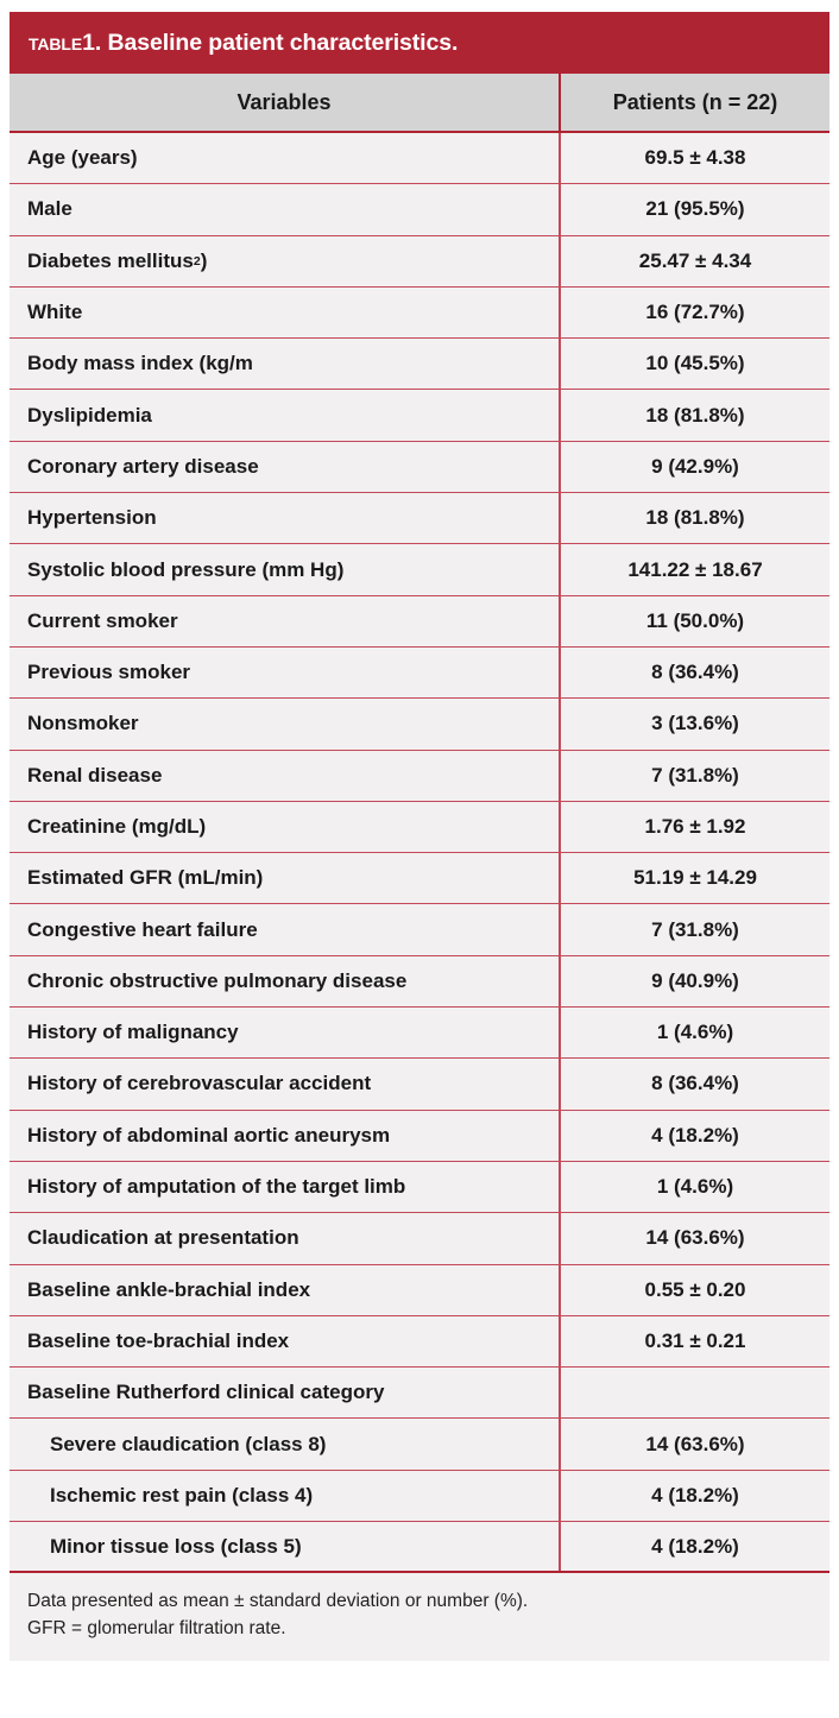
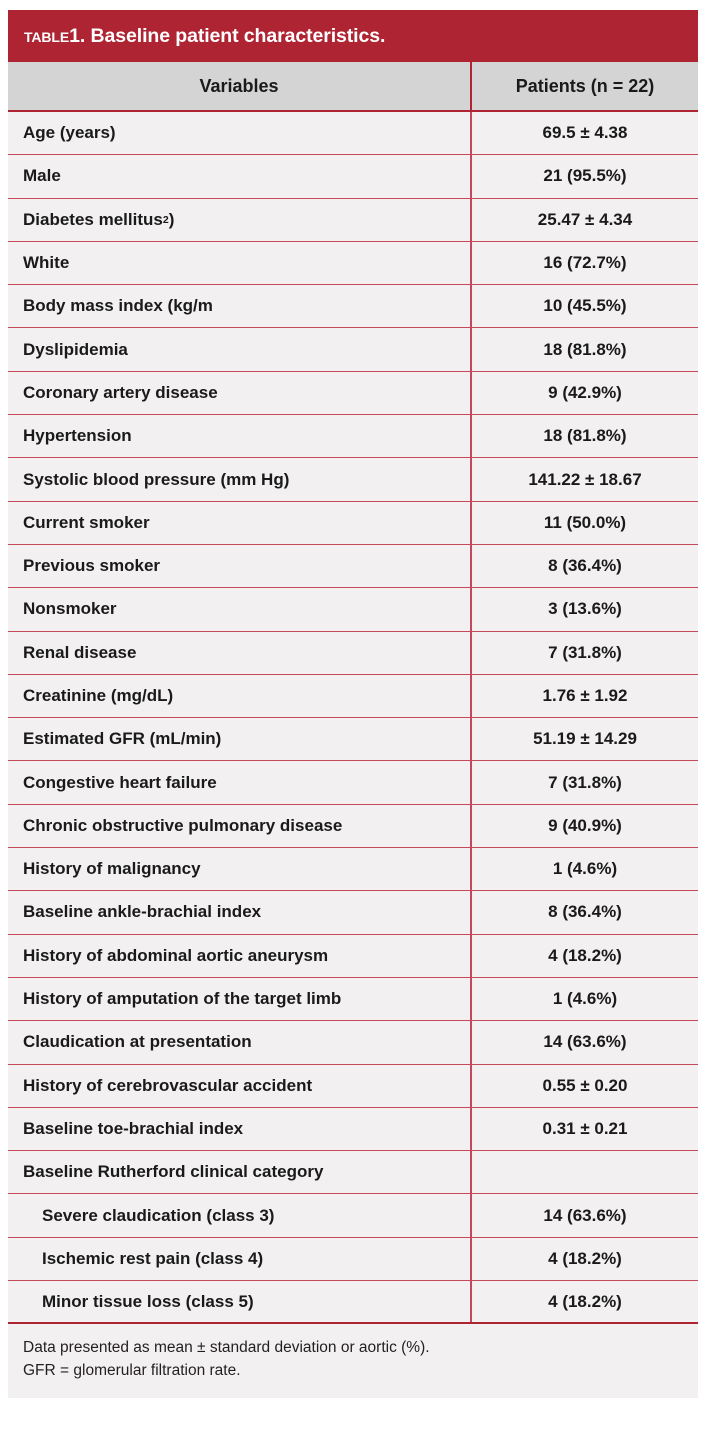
  table1. Baseline patient characteristics.
  Variables
  Patients (n = 22)
  Age (years)
  69.5 ± 4.38
  Male
  21 (95.5%)
  Diabetes mellitus
  2
  )
  25.47 ± 4.34
  White
  16 (72.7%)
  Body mass index (kg/m
  10 (45.5%)
  Dyslipidemia
  18 (81.8%)
  Coronary artery disease
  9 (42.9%)
  Hypertension
  18 (81.8%)
  Systolic blood pressure (mm Hg)
  141.22 ± 18.67
  Current smoker
  11 (50.0%)
  Previous smoker
  8 (36.4%)
  Nonsmoker
  3 (13.6%)
  Renal disease
  7 (31.8%)
  Creatinine (mg/dL)
  1.76 ± 1.92
  Estimated GFR (mL/min)
  51.19 ± 14.29
  Congestive heart failure
  7 (31.8%)
  Chronic obstructive pulmonary disease
  9 (40.9%)
  History of malignancy
  1 (4.6%)
- History of cerebrovascular accident
+ Baseline ankle-brachial index
  8 (36.4%)
  History of abdominal aortic aneurysm
  4 (18.2%)
  History of amputation of the target limb
  1 (4.6%)
  Claudication at presentation
  14 (63.6%)
- Baseline ankle-brachial index
+ History of cerebrovascular accident
  0.55 ± 0.20
  Baseline toe-brachial index
  0.31 ± 0.21
  Baseline Rutherford clinical category
- Severe claudication (class 8)
+ Severe claudication (class 3)
  14 (63.6%)
  Ischemic rest pain (class 4)
  4 (18.2%)
  Minor tissue loss (class 5)
  4 (18.2%)
- Data presented as mean ± standard deviation or number (%).
+ Data presented as mean ± standard deviation or aortic (%).
  GFR = glomerular filtration rate.
